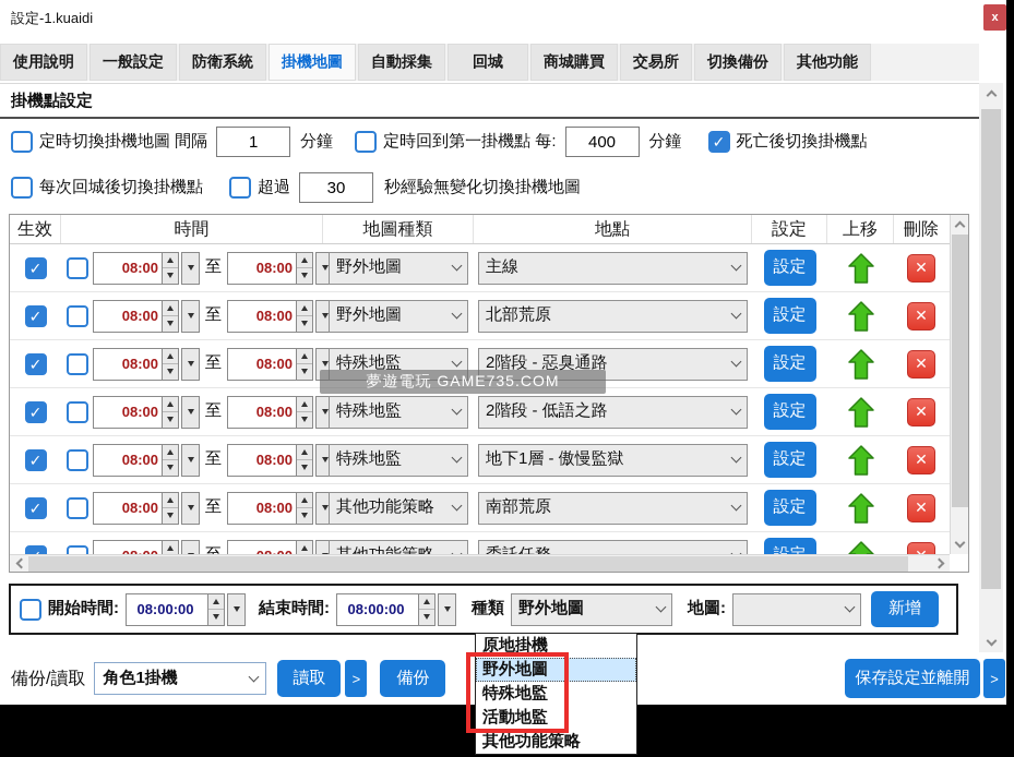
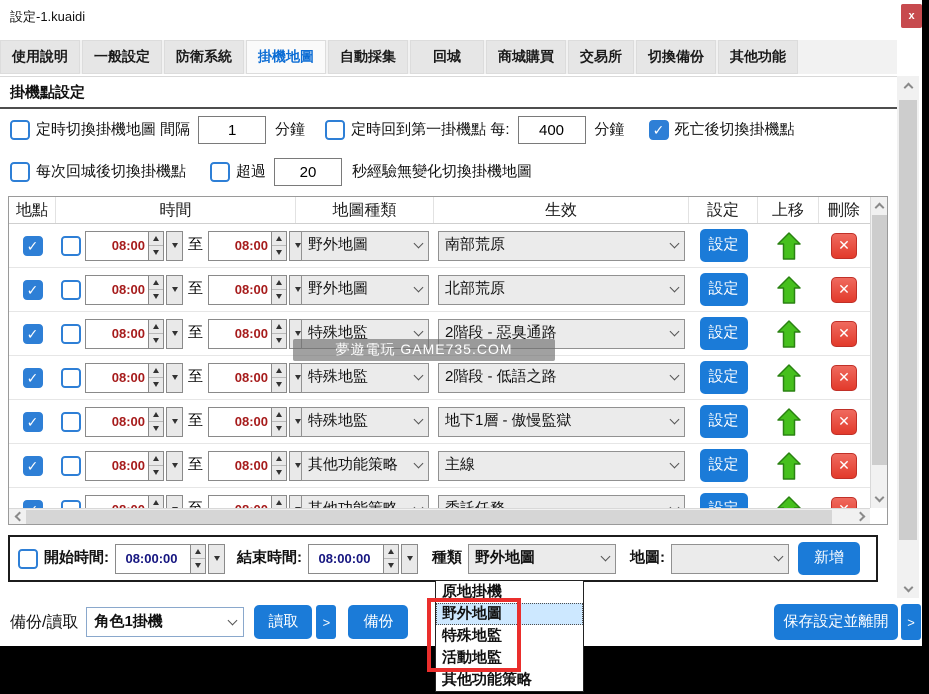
  設定-1.kuaidi
  x
  使用說明
  一般設定
  防衛系統
  掛機地圖
  自動採集
  回城
  商城購買
  交易所
  切換備份
  其他功能
  掛機點設定
  定時切換掛機地圖 間隔
  1
  分鐘
  定時回到第一掛機點 每:
  400
  分鐘
  ✓
  死亡後切換掛機點
  每次回城後切換掛機點
  超過
- 30
+ 20
  秒經驗無變化切換掛機地圖
- 生效
+ 地點
  時間
  地圖種類
- 地點
+ 生效
  設定
  上移
  刪除
  ✓
  08:00
  至
  08:00
  野外地圖
- 主線
+ 南部荒原
  設定
  ✕
  ✓
  08:00
  至
  08:00
  野外地圖
  北部荒原
  設定
  ✕
  ✓
  08:00
  至
  08:00
  特殊地監
  2階段 - 惡臭通路
  設定
  ✕
  ✓
  08:00
  至
  08:00
  特殊地監
  2階段 - 低語之路
  設定
  ✕
  ✓
  08:00
  至
  08:00
  特殊地監
  地下1層 - 傲慢監獄
  設定
  ✕
  ✓
  08:00
  至
  08:00
  其他功能策略
- 南部荒原
+ 主線
  設定
  ✕
  開始時間:
  08:00:00
  結束時間:
  08:00:00
  種類
  野外地圖
  地圖:
  新增
  備份/讀取
  角色1掛機
  讀取
  >
  備份
  保存設定並離開
  >
  夢遊電玩 GAME735.COM
  原地掛機
  野外地圖
  特殊地監
  活動地監
  其他功能策略
